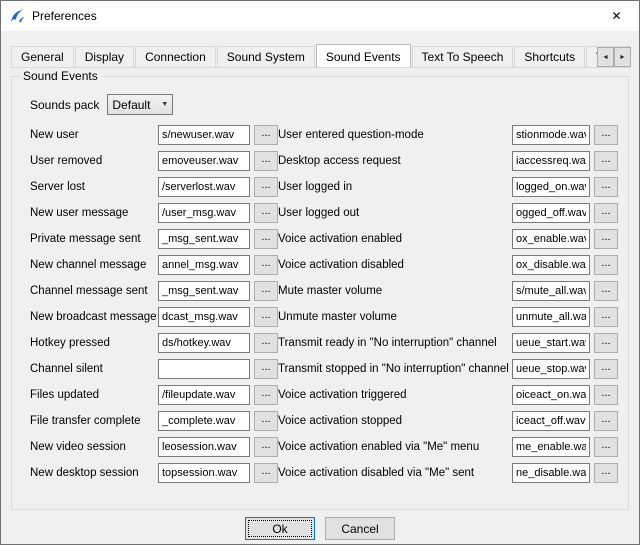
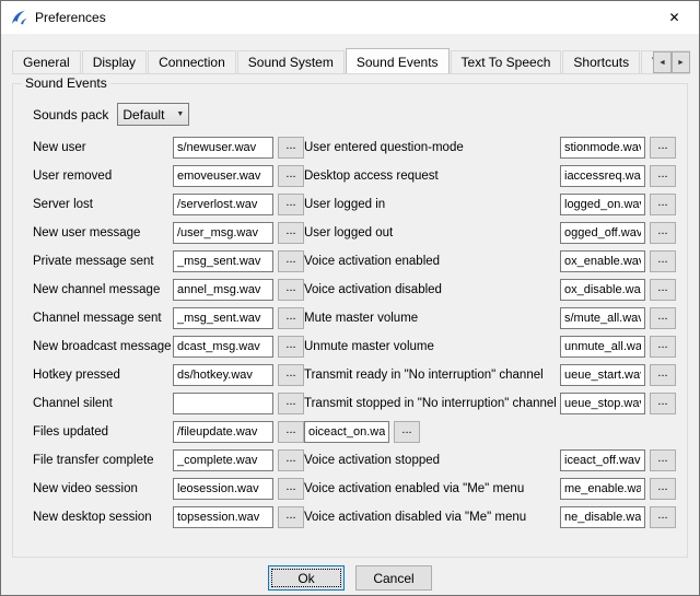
  Preferences
  ✕
  General
  Display
  Connection
  Sound System
  Sound Events
  Text To Speech
  Shortcuts
  Sound Events
  Sounds pack
  Default
  New user
  s/newuser.wav
  ...
  User entered question-mode
  stionmode.wa
  ...
  User removed
  emoveuser.wav
  ...
  Desktop access request
  iaccessreq.wa
  ...
  Server lost
  /serverlost.wav
  ...
  User logged in
  logged_on.wa
  ...
  New user message
  /user_msg.wav
  ...
  User logged out
  ogged_off.wav
  ...
  Private message sent
  _msg_sent.wav
  ...
  Voice activation enabled
  ox_enable.wa
  ...
  New channel message
  annel_msg.wav
  ...
  Voice activation disabled
  ox_disable.wa
  ...
  Channel message sent
  _msg_sent.wav
  ...
  Mute master volume
  s/mute_all.wa
  ...
  New broadcast message
  dcast_msg.wav
  ...
  Unmute master volume
  unmute_all.wa
  ...
  Hotkey pressed
  ds/hotkey.wav
  ...
  Transmit ready in "No interruption" channel
  ueue_start.wa
  ...
  Channel silent
  ...
  Transmit stopped in "No interruption" channel
  ueue_stop.wa
  ...
  Files updated
  /fileupdate.wav
  ...
- Voice activation triggered
  oiceact_on.wa
  ...
  File transfer complete
  _complete.wav
  ...
  Voice activation stopped
  iceact_off.wav
  ...
  New video session
  leosession.wav
  ...
  Voice activation enabled via "Me" menu
  me_enable.wa
  ...
  New desktop session
  topsession.wav
  ...
- Voice activation disabled via "Me" sent
+ Voice activation disabled via "Me" menu
  ne_disable.wa
  ...
  Ok
  Cancel
